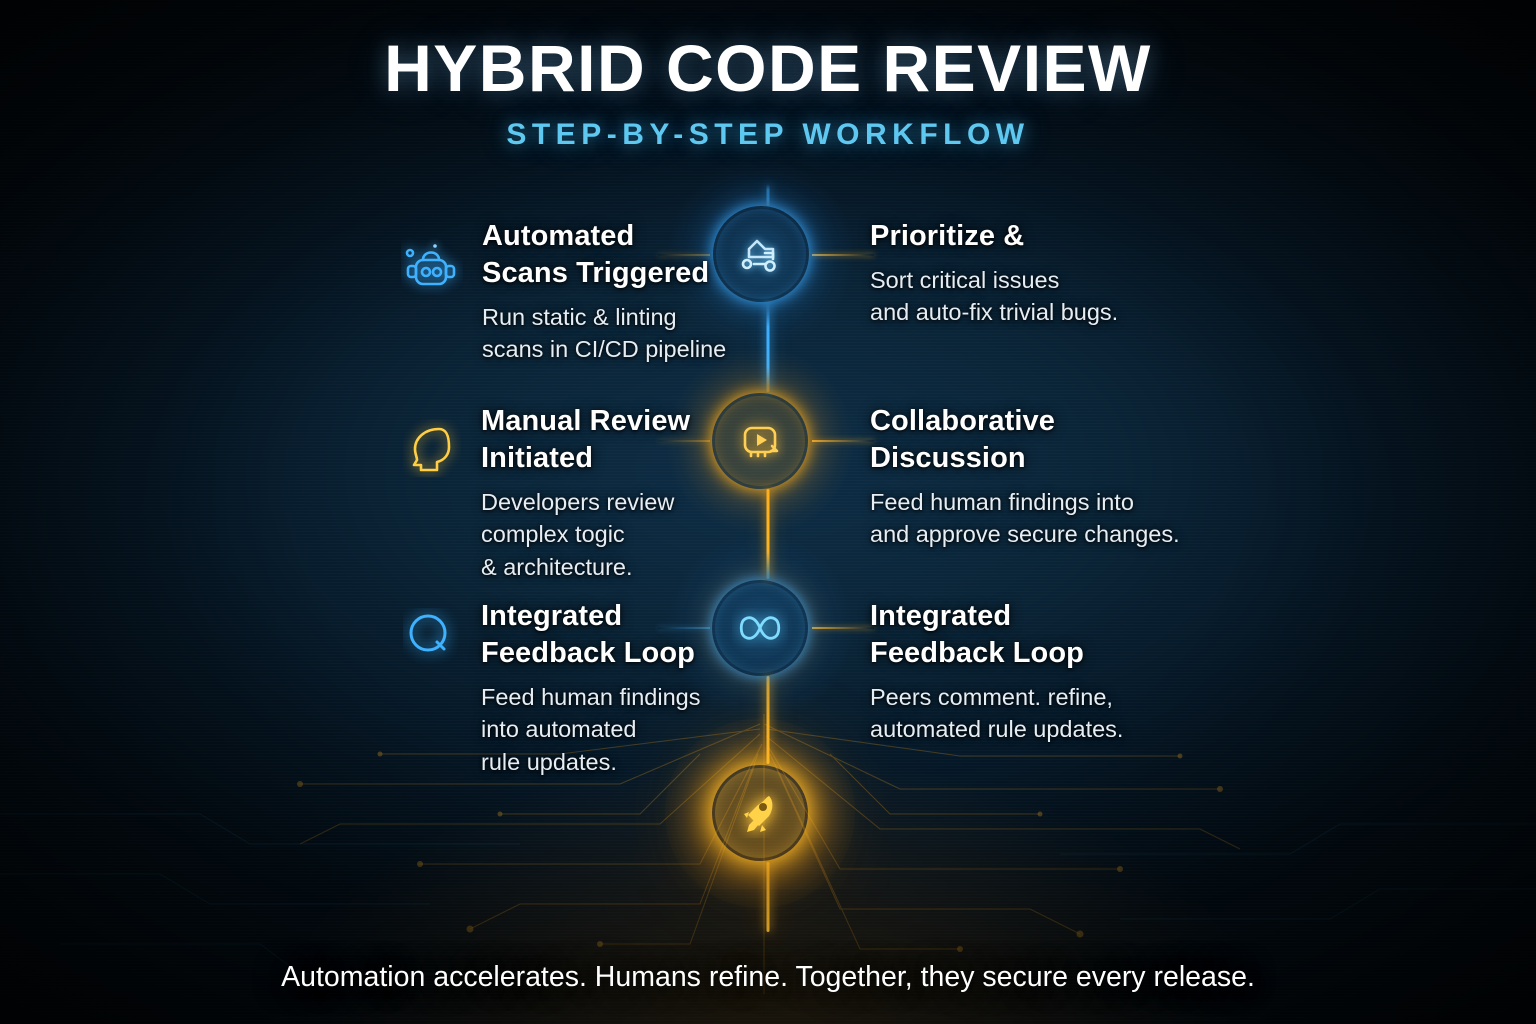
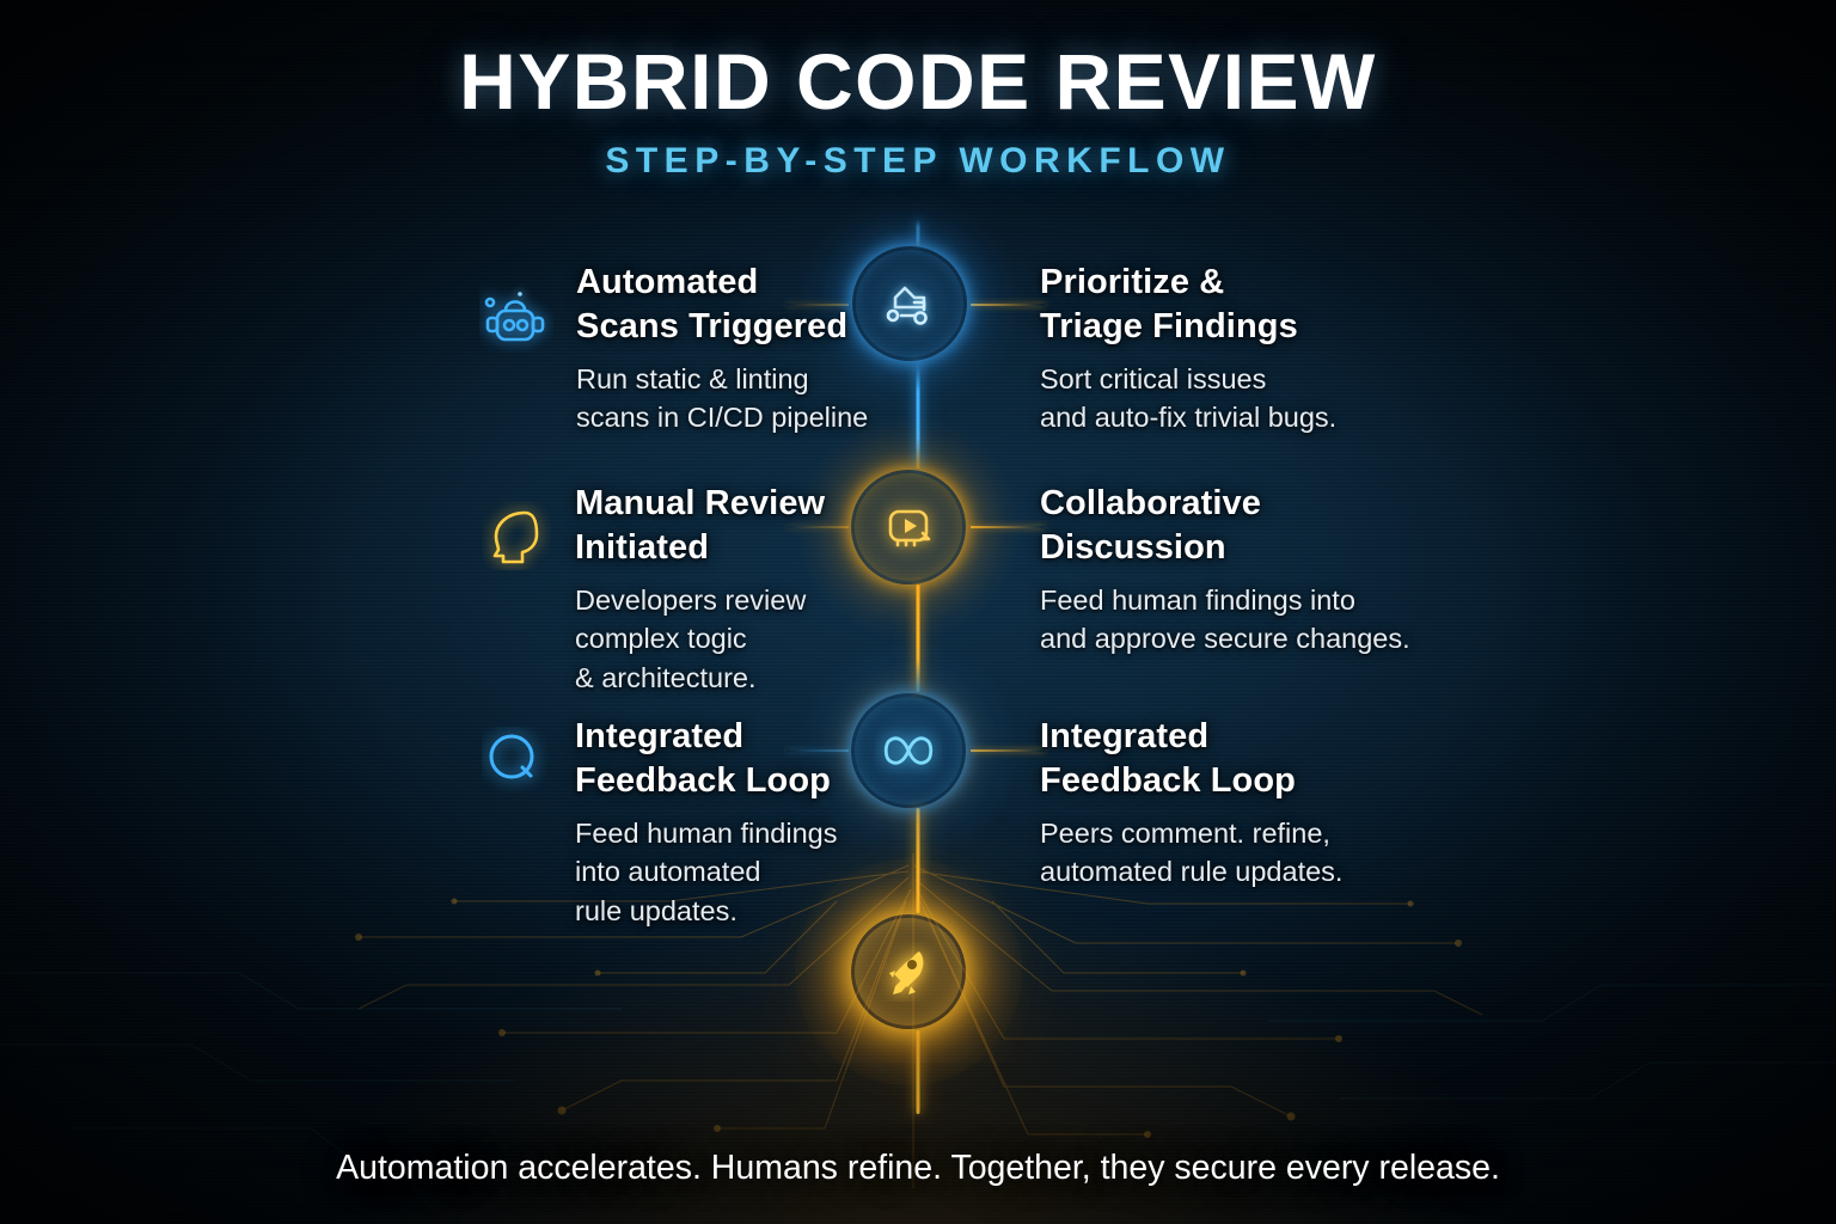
  HYBRID CODE REVIEW
  STEP-BY-STEP WORKFLOW
  Automated
  Scans Triggered
  Run static & linting
  scans in CI/CD pipeline
  Manual Review
  Initiated
  Developers review
  complex togic
  & architecture.
  Integrated
  Feedback Loop
  Feed human findings
  into automated
  rule updates.
  Prioritize &
+ Triage Findings
  Sort critical issues
  and auto-fix trivial bugs.
  Collaborative
  Discussion
  Feed human findings into
  and approve secure changes.
  Integrated
  Feedback Loop
  Peers comment. refine,
  automated rule updates.
  Automation accelerates. Humans refine. Together, they secure every release.
